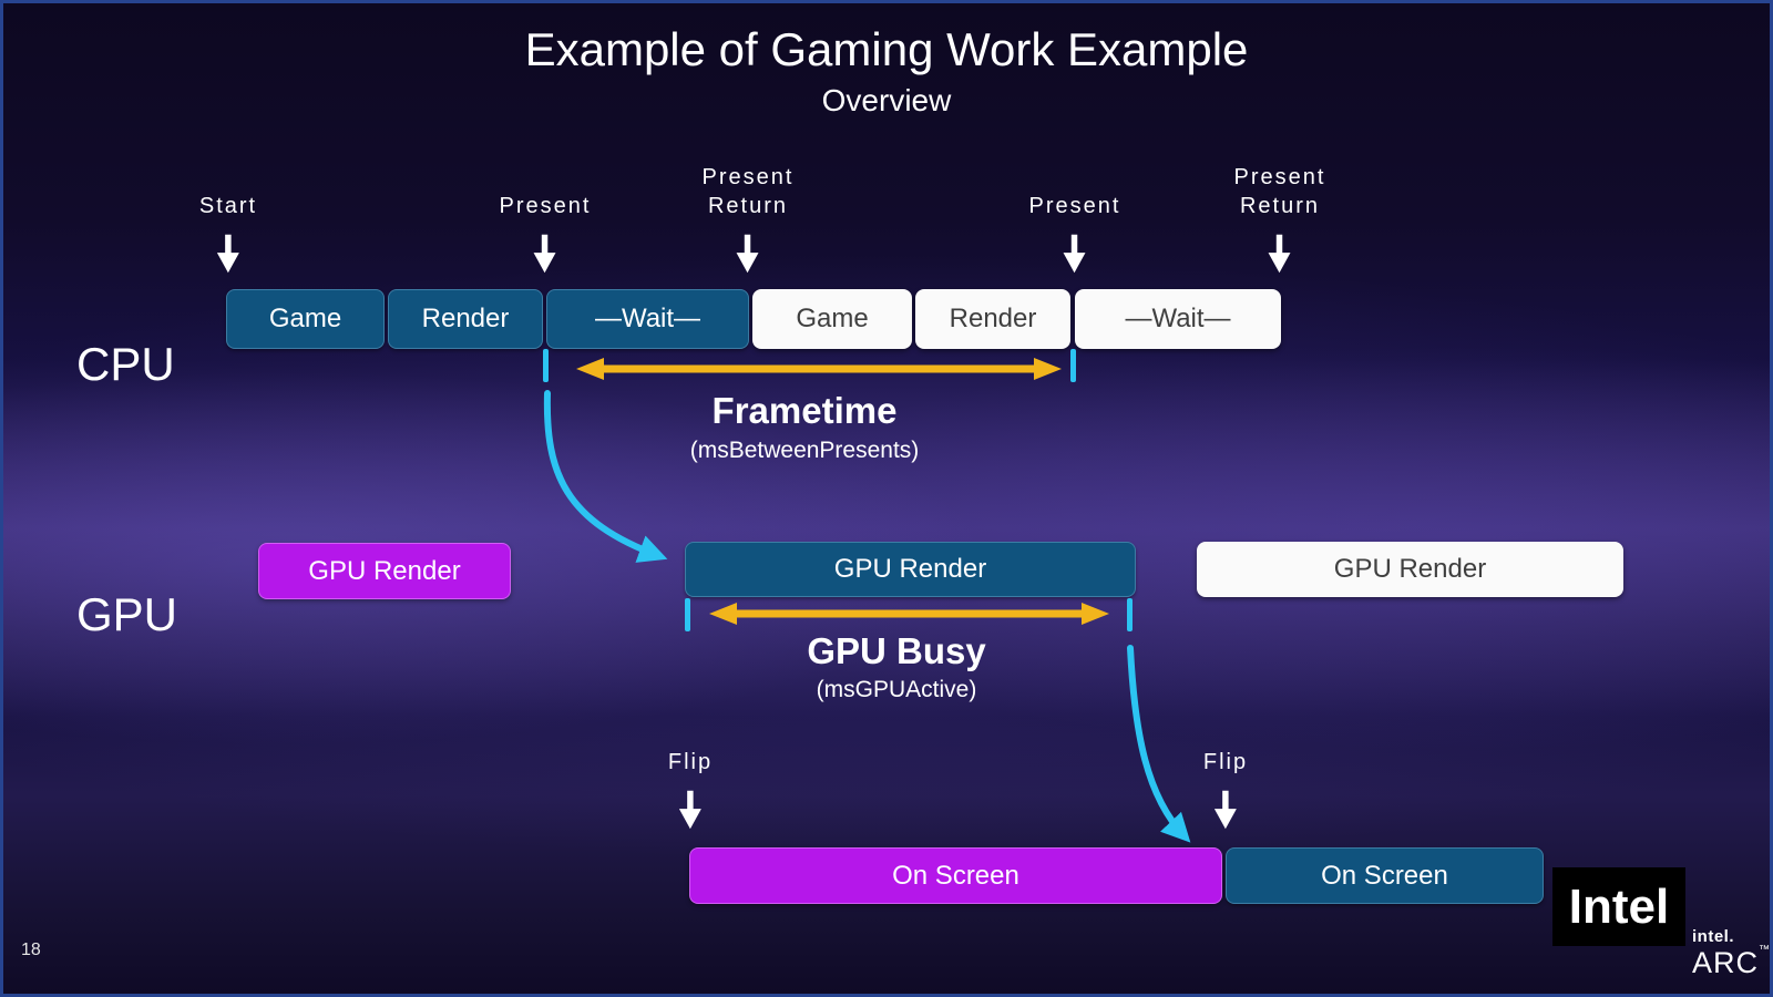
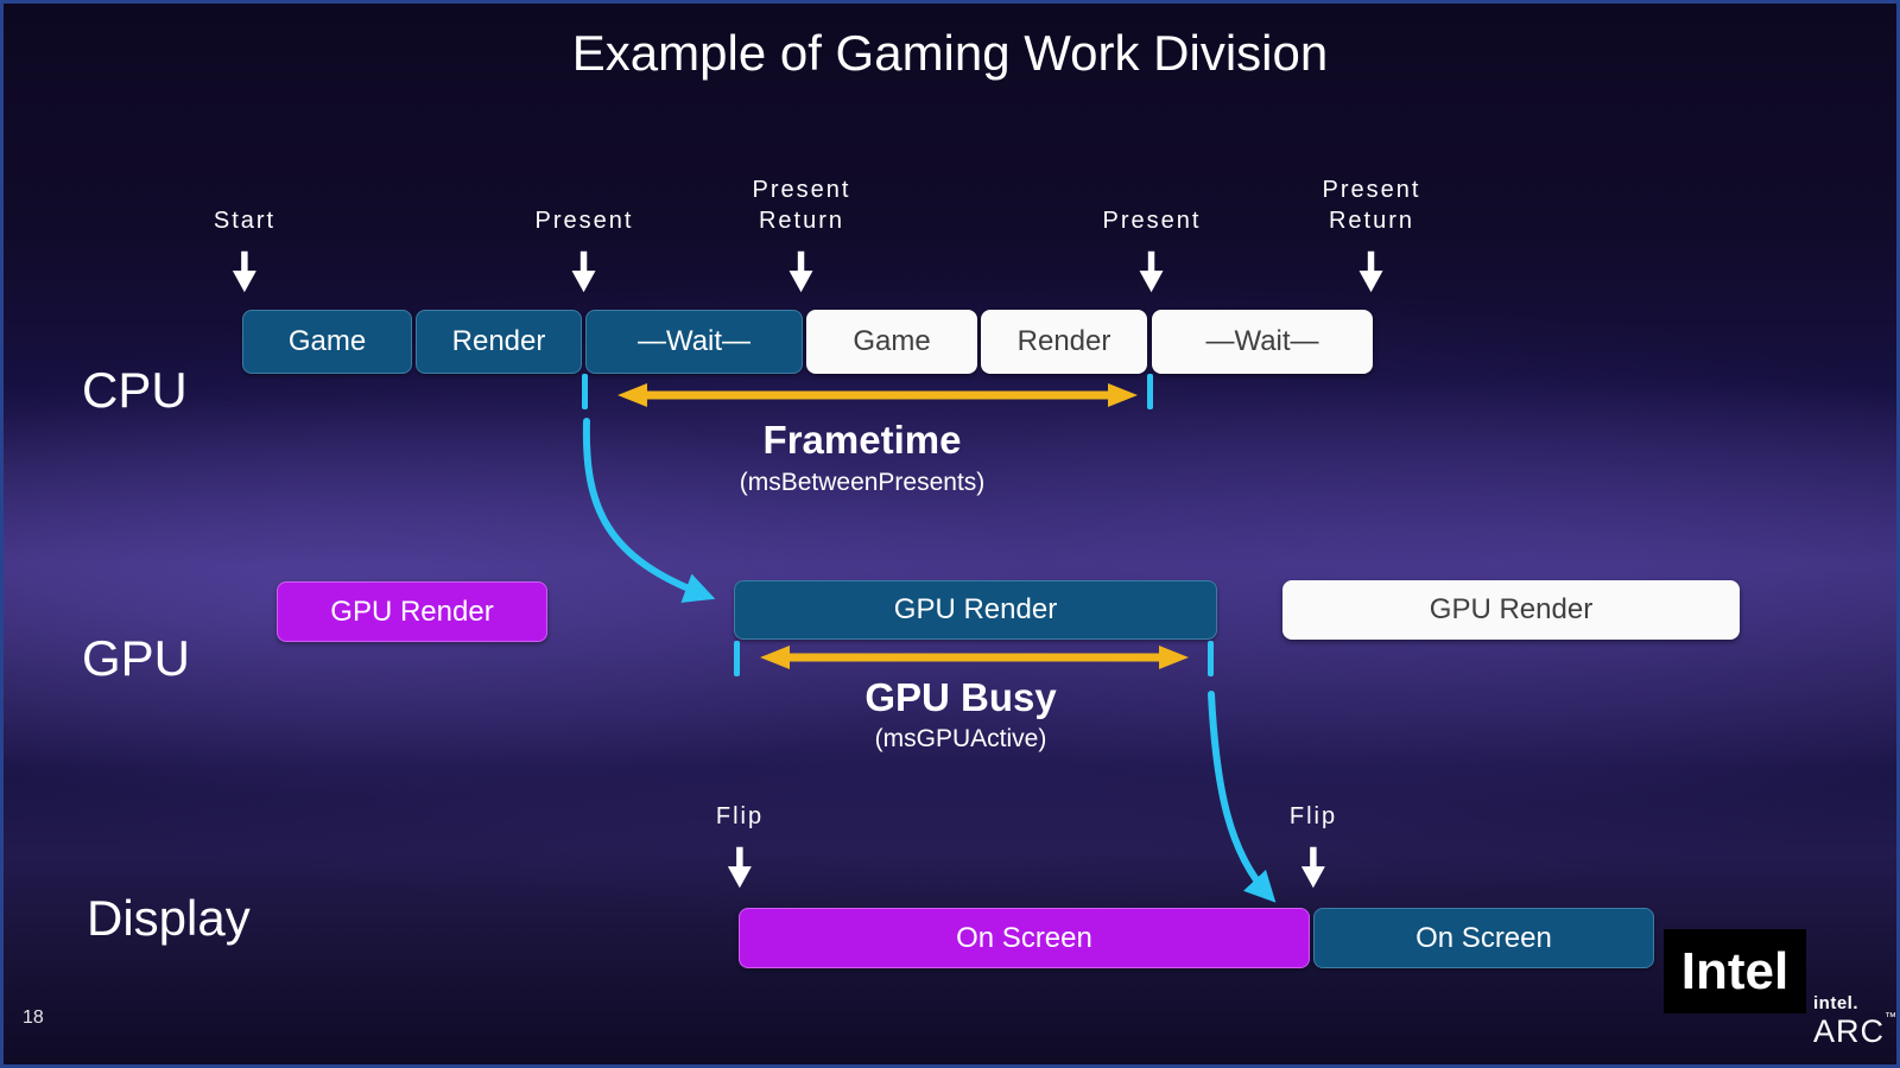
- Example of Gaming Work Example
+ Example of Gaming Work Division
- Overview
  CPU
  GPU
+ Display
  Start
  Present
  Present
  Return
  Present
  Present
  Return
  Flip
  Flip
  Game
  Render
  —Wait—
  Game
  Render
  —Wait—
  GPU Render
  GPU Render
  GPU Render
  On Screen
  On Screen
  Frametime
  (msBetweenPresents)
  GPU Busy
  (msGPUActive)
  Intel
  intel.
  ARC™
  18
